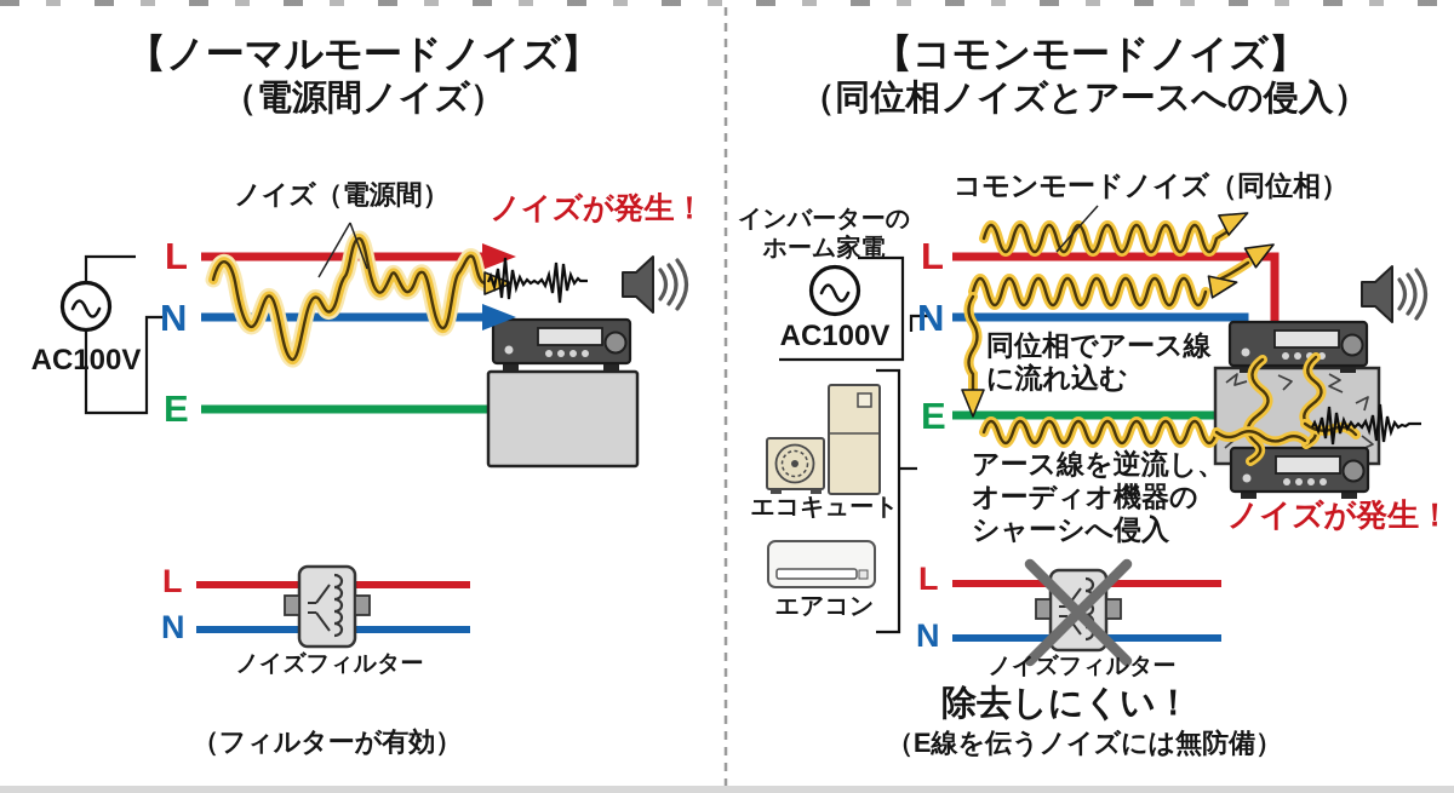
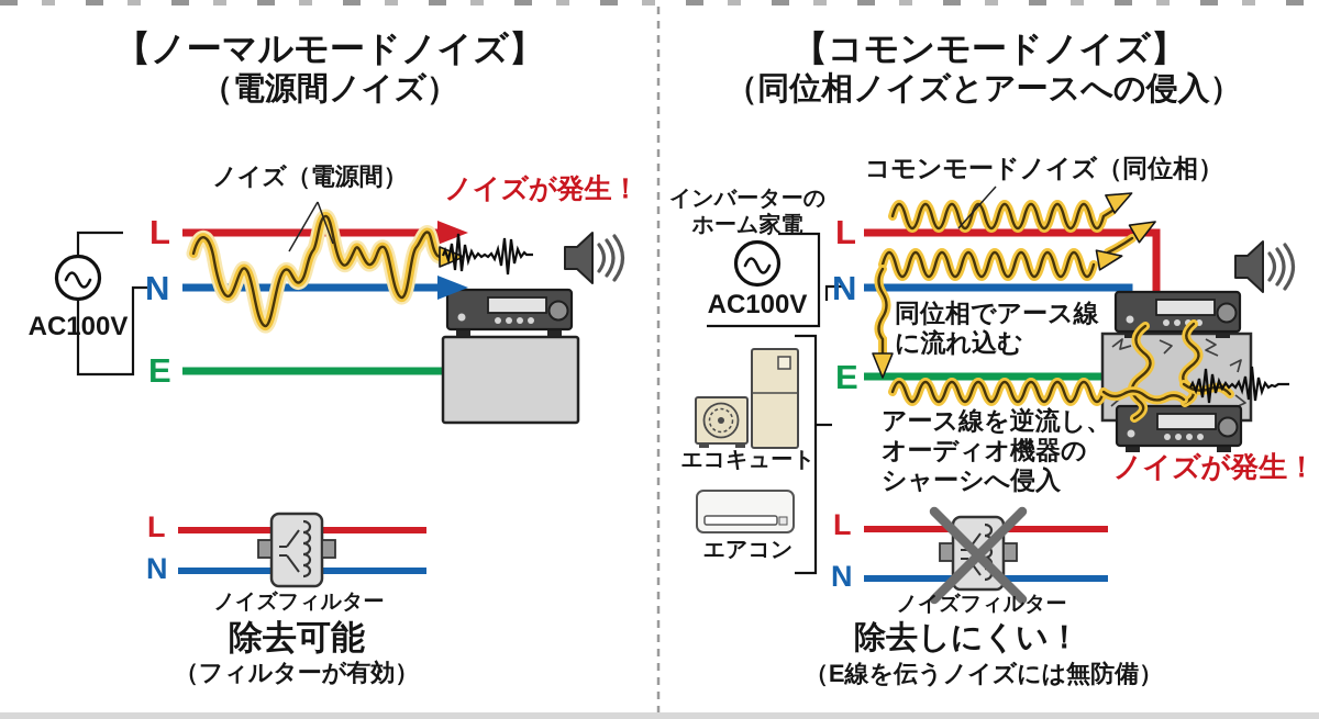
  【ノーマルモードノイズ】
  （電源間ノイズ）
  ノイズ（電源間）
  ノイズが発生！
  AC100V
  L
  N
  E
  L
  N
  ノイズフィルター
+ 除去可能
  （フィルターが有効）
  【コモンモードノイズ】
  （同位相ノイズとアースへの侵入）
  コモンモードノイズ（同位相）
  インバーターの
  ホーム家電
  AC100V
  L
  N
  E
  同位相でアース線
  に流れ込む
  アース線を逆流し、
  オーディオ機器の
  シャーシへ侵入
  ノイズが発生！
  エコキュート
  エアコン
  L
  N
  ノイズフィルター
  除去しにくい！
  （E線を伝うノイズには無防備）
